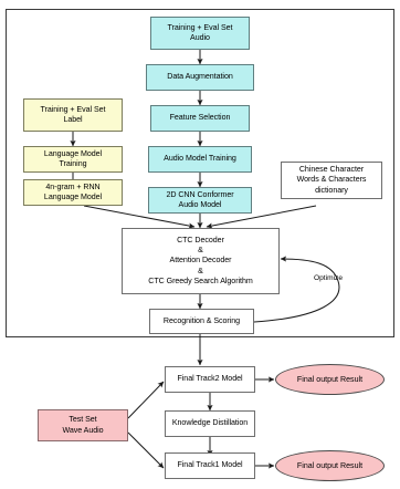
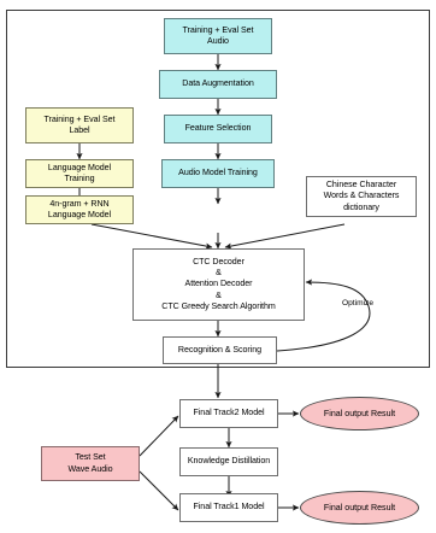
  Training + Eval Set
  Audio
  Data Augmentation
  Feature Selection
  Audio Model Training
- 2D CNN Conformer
- Audio Model
  Training + Eval Set
  Label
  Language Model
  Training
  4n-gram + RNN
  Language Model
  Chinese Character
  Words & Characters
  dictionary
  CTC Decoder
  &
  Attention Decoder
  &
  CTC Greedy Search Algorithm
  Recognition & Scoring
  Test Set
  Wave Audio
  Final Track2 Model
  Knowledge Distillation
  Final Track1 Model
  Final output Result
  Final output Result
